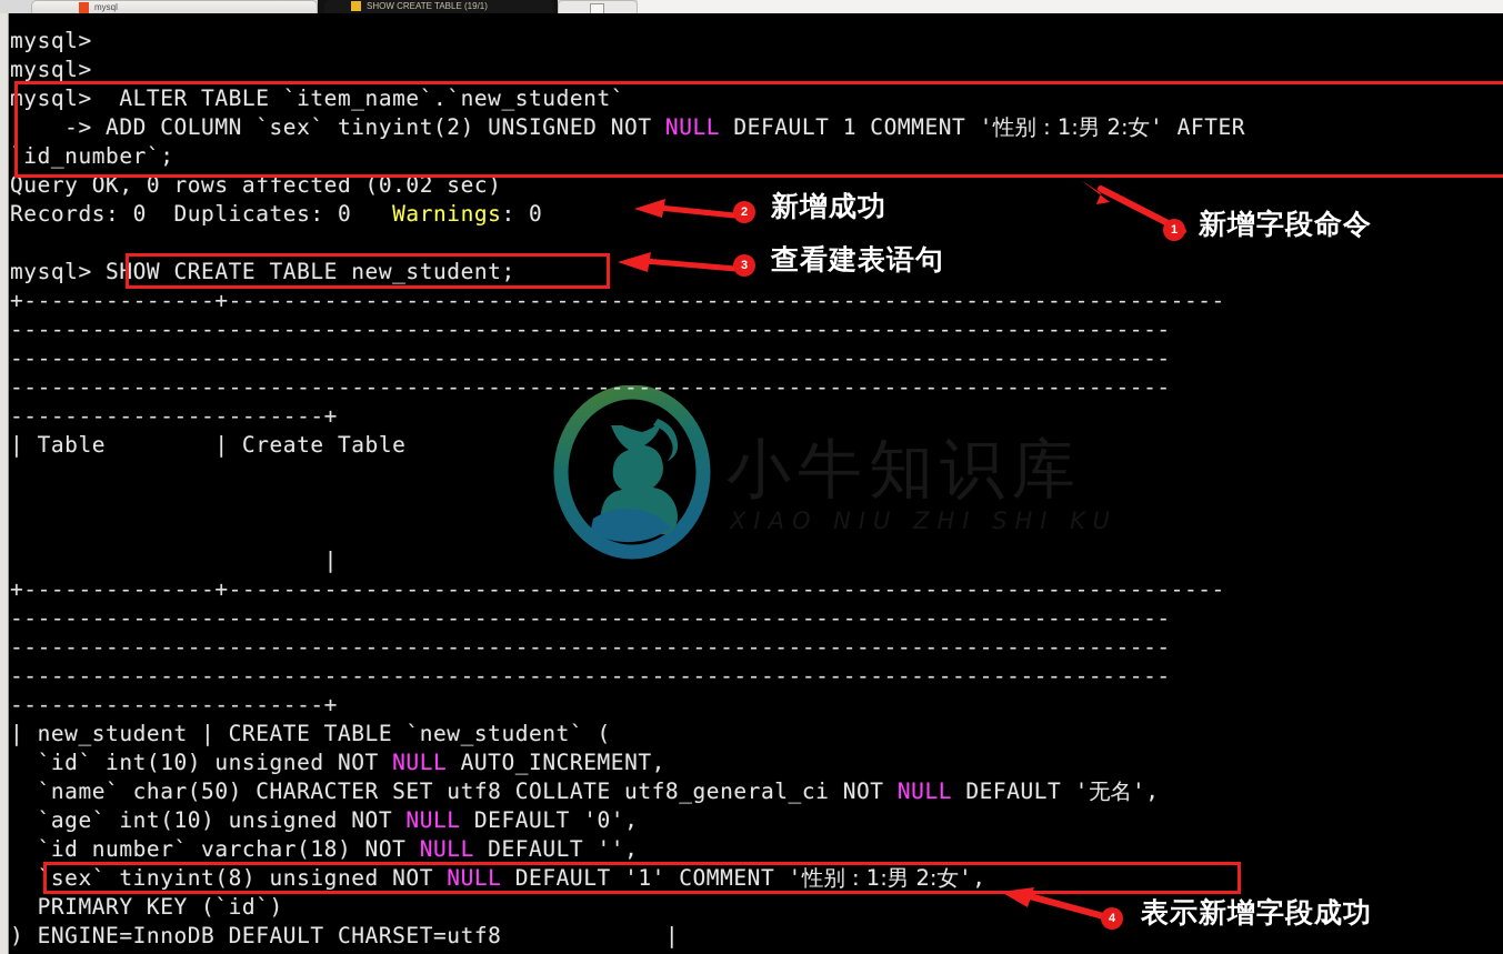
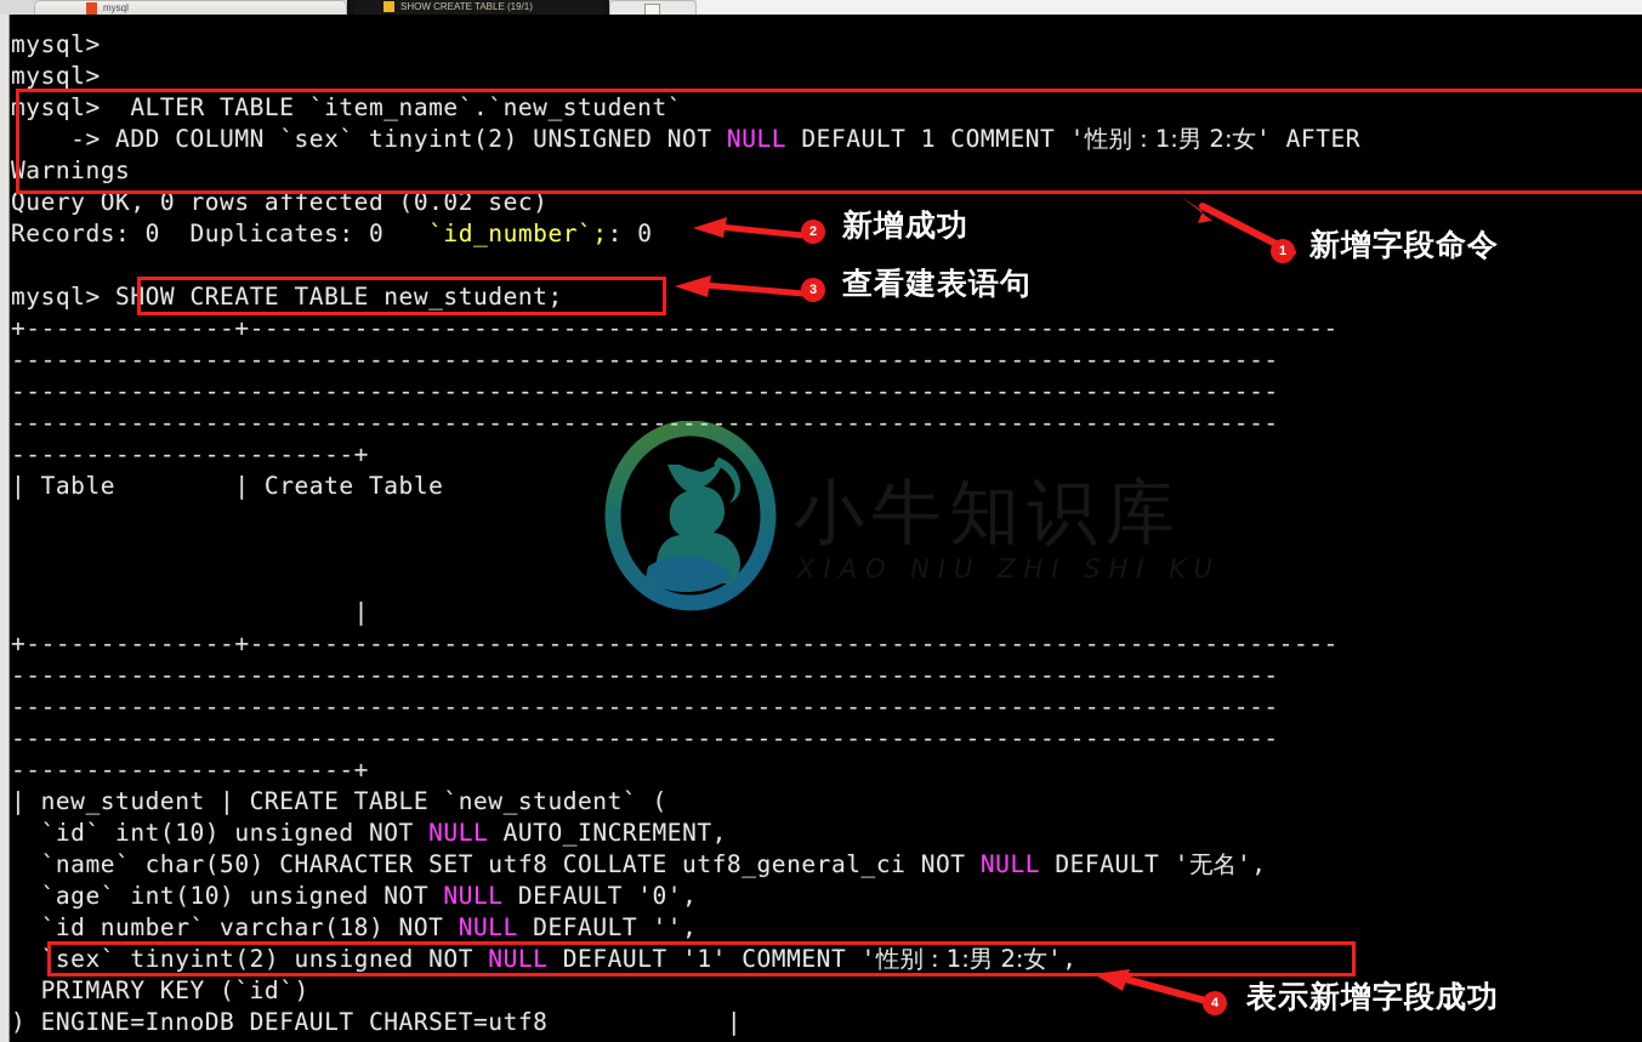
  mysql
  SHOW CREATE TABLE (19/1)
  mysql>
  mysql>
  mysql> ALTER TABLE `item_name`.`new_student`
  -> ADD COLUMN `sex` tinyint(2) UNSIGNED NOT NULL DEFAULT 1 COMMENT '性别 : 1:男 2:女' AFTER
- `id_number`;
+ Warnings
  Query OK, 0 rows affected (0.02 sec)
- Records: 0 Duplicates: 0 Warnings: 0
+ Records: 0 Duplicates: 0 `id_number`;: 0
  mysql> SHOW CREATE TABLE new_student;
  +--------------+-------------------------------------------------------------------------
  -------------------------------------------------------------------------------------
  -------------------------------------------------------------------------------------
  -------------------------------------------------------------------------------------
  -----------------------+
  | Table | Create Table
  |
  +--------------+-------------------------------------------------------------------------
  -------------------------------------------------------------------------------------
  -------------------------------------------------------------------------------------
  -------------------------------------------------------------------------------------
  -----------------------+
  | new_student | CREATE TABLE `new_student` (
  `id` int(10) unsigned NOT NULL AUTO_INCREMENT,
  `name` char(50) CHARACTER SET utf8 COLLATE utf8_general_ci NOT NULL DEFAULT '无名',
  `age` int(10) unsigned NOT NULL DEFAULT '0',
  `id number` varchar(18) NOT NULL DEFAULT '',
- `sex` tinyint(8) unsigned NOT NULL DEFAULT '1' COMMENT '性别 : 1:男 2:女',
+ `sex` tinyint(2) unsigned NOT NULL DEFAULT '1' COMMENT '性别 : 1:男 2:女',
  PRIMARY KEY (`id`)
  ) ENGINE=InnoDB DEFAULT CHARSET=utf8 |
  1
  新增字段命令
  2
  新增成功
  3
  查看建表语句
  4
  表示新增字段成功
